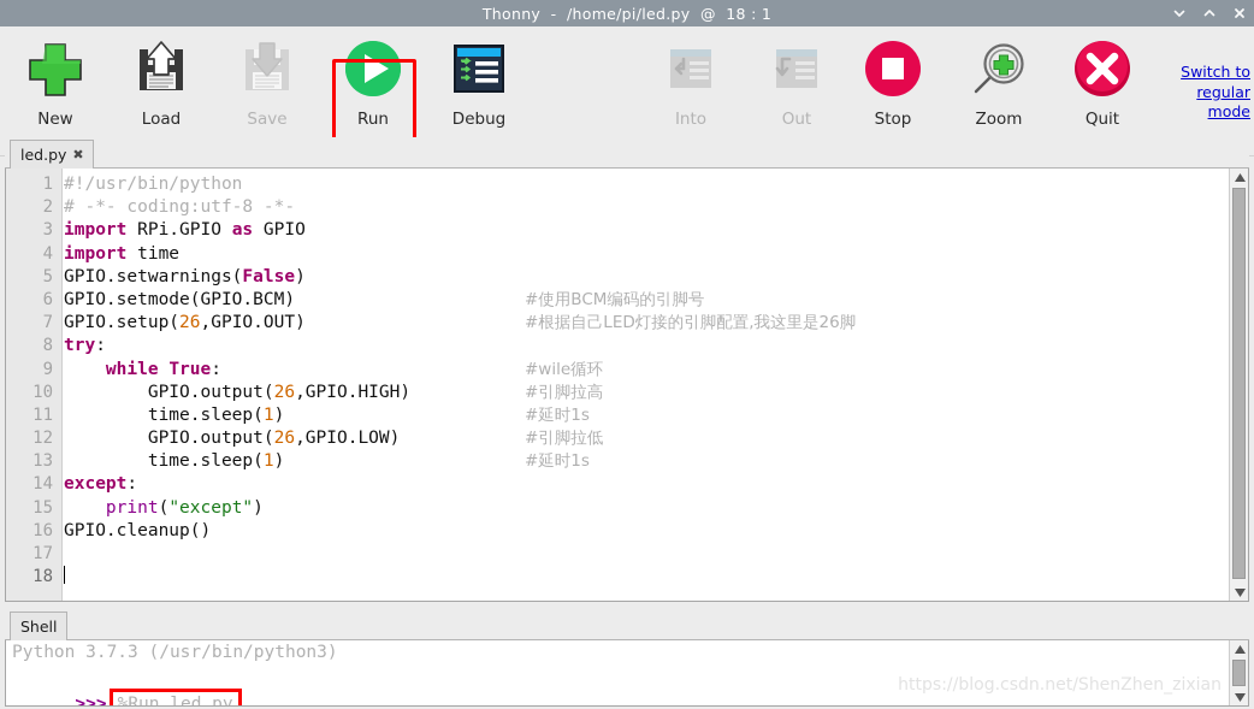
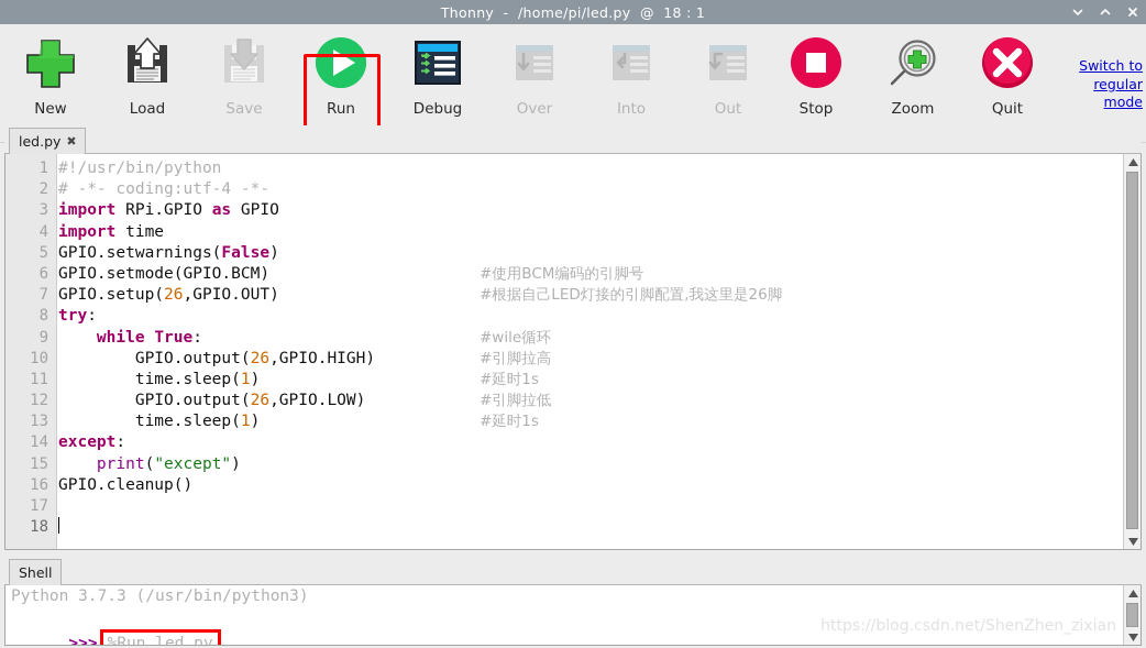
  Thonny - /home/pi/led.py @ 18 : 1
  New
  Load
  Save
  Run
  Debug
+ Over
  Into
  Out
  Stop
  Zoom
  Quit
  Switch to
  regular
  mode
  led.py
  ✖
  1
  2
  3
  4
  5
  6
  7
  8
  9
  10
  11
  12
  13
  14
  15
  16
  17
  18
  #!/usr/bin/python
- # -*- coding:utf-8 -*-
+ # -*- coding:utf-4 -*-
  import RPi.GPIO as GPIO
  import time
  GPIO.setwarnings(False)
  GPIO.setmode(GPIO.BCM)
  #使用BCM编码的引脚号
  GPIO.setup(26,GPIO.OUT)
  #根据自己LED灯接的引脚配置,我这里是26脚
  try:
  while True:
  #wile循环
  GPIO.output(26,GPIO.HIGH)
  #引脚拉高
  time.sleep(1)
  #延时1s
  GPIO.output(26,GPIO.LOW)
  #引脚拉低
  time.sleep(1)
  #延时1s
  except:
  print("except")
  GPIO.cleanup()
  Shell
  Python 3.7.3 (/usr/bin/python3)
  >>> %Run led.py
  https://blog.csdn.net/ShenZhen_zixian
